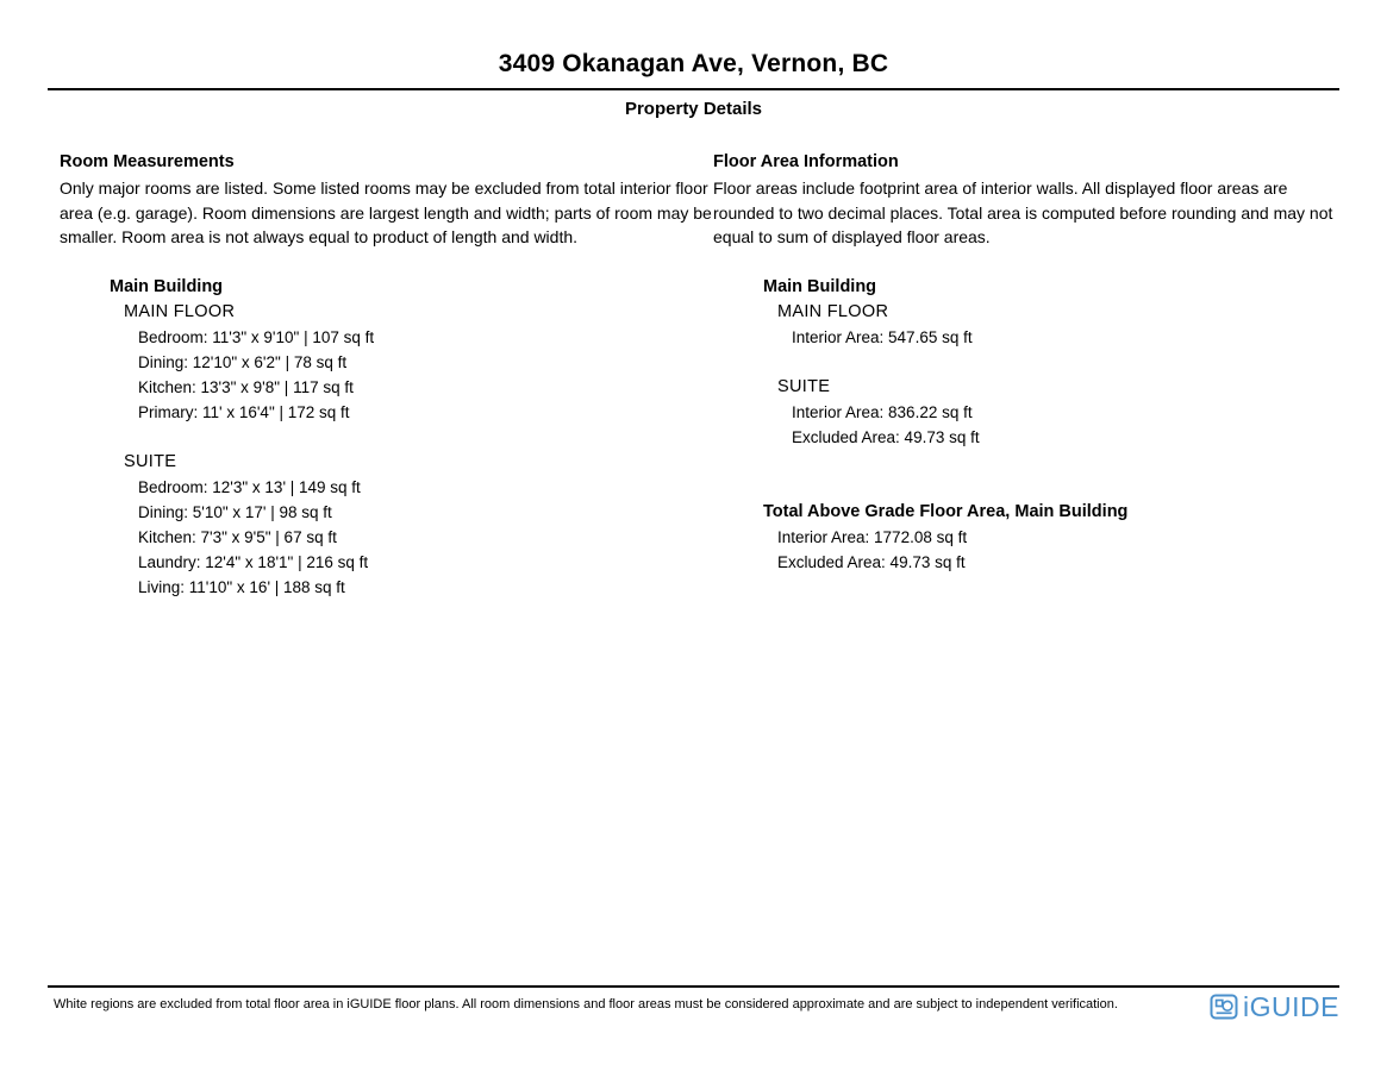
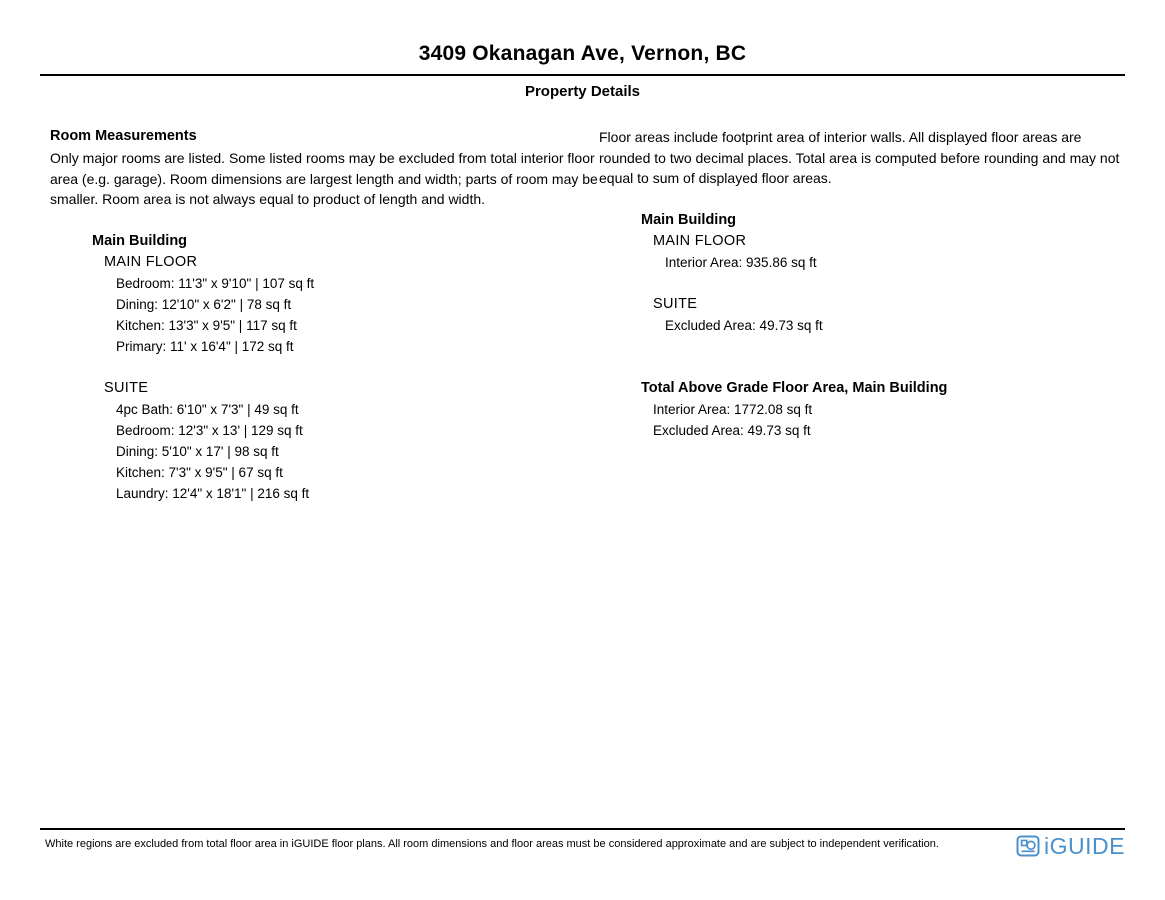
  3409 Okanagan Ave, Vernon, BC
  Property Details
  Room Measurements
  Only major rooms are listed. Some listed rooms may be excluded from total interior floor area (e.g. garage). Room dimensions are largest length and width; parts of room may be smaller. Room area is not always equal to product of length and width.
  Main Building
  MAIN FLOOR
  Bedroom: 11'3" x 9'10" | 107 sq ft
  Dining: 12'10" x 6'2" | 78 sq ft
- Kitchen: 13'3" x 9'8" | 117 sq ft
+ Kitchen: 13'3" x 9'5" | 117 sq ft
  Primary: 11' x 16'4" | 172 sq ft
  SUITE
+ 4pc Bath: 6'10" x 7'3" | 49 sq ft
- Bedroom: 12'3" x 13' | 149 sq ft
+ Bedroom: 12'3" x 13' | 129 sq ft
  Dining: 5'10" x 17' | 98 sq ft
  Kitchen: 7'3" x 9'5" | 67 sq ft
  Laundry: 12'4" x 18'1" | 216 sq ft
- Living: 11'10" x 16' | 188 sq ft
- Floor Area Information
  Floor areas include footprint area of interior walls. All displayed floor areas are rounded to two decimal places. Total area is computed before rounding and may not equal to sum of displayed floor areas.
  Main Building
  MAIN FLOOR
- Interior Area: 547.65 sq ft
+ Interior Area: 935.86 sq ft
  SUITE
- Interior Area: 836.22 sq ft
  Excluded Area: 49.73 sq ft
  Total Above Grade Floor Area, Main Building
  Interior Area: 1772.08 sq ft
  Excluded Area: 49.73 sq ft
  White regions are excluded from total floor area in iGUIDE floor plans. All room dimensions and floor areas must be considered approximate and are subject to independent verification.
  iGUIDE
